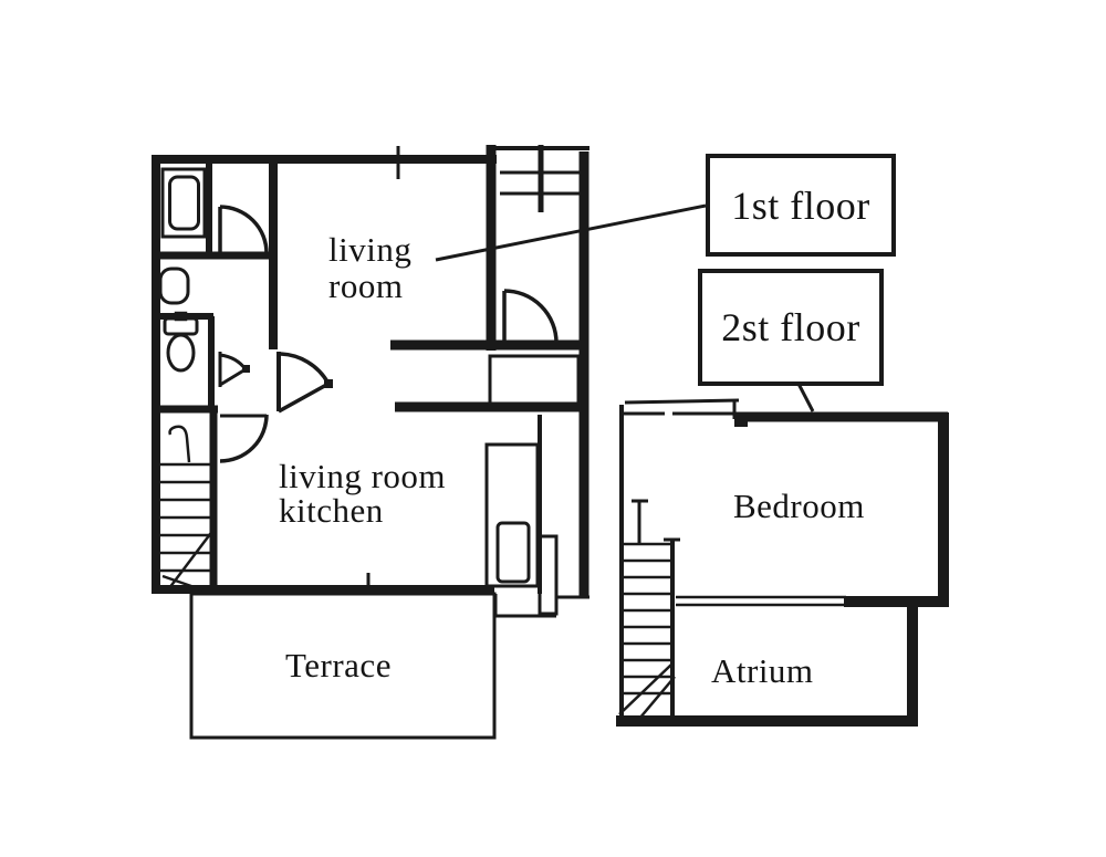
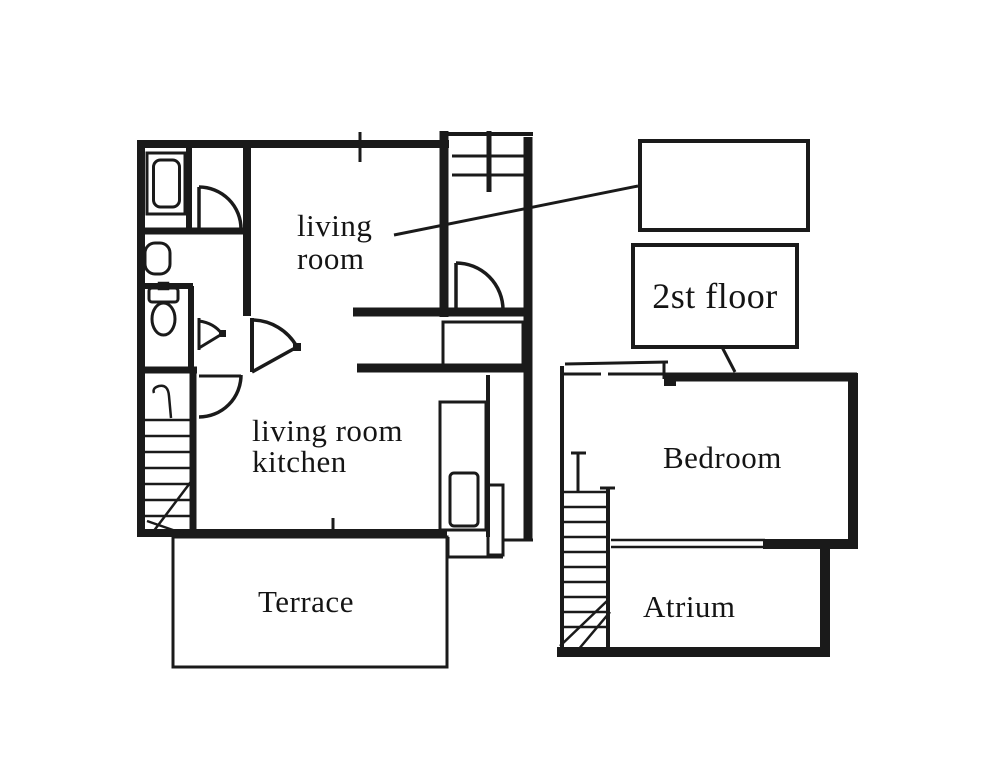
  living
  room
  living room
  kitchen
  Terrace
  Bedroom
  Atrium
- 1st floor
  2st floor
